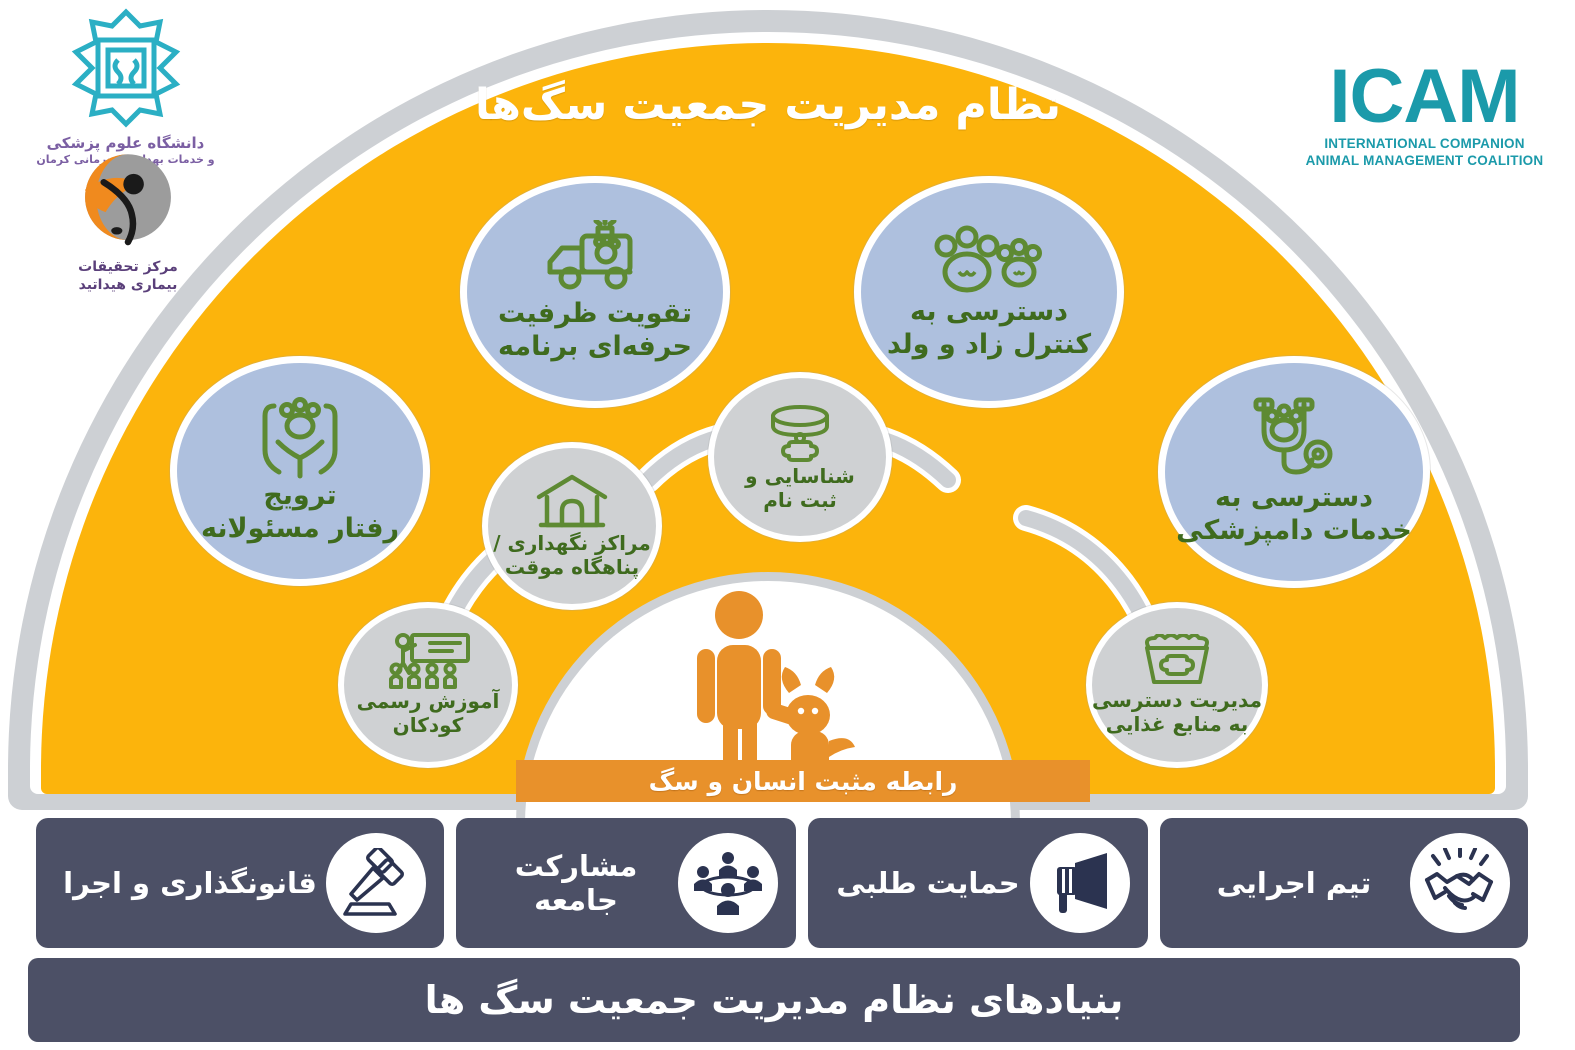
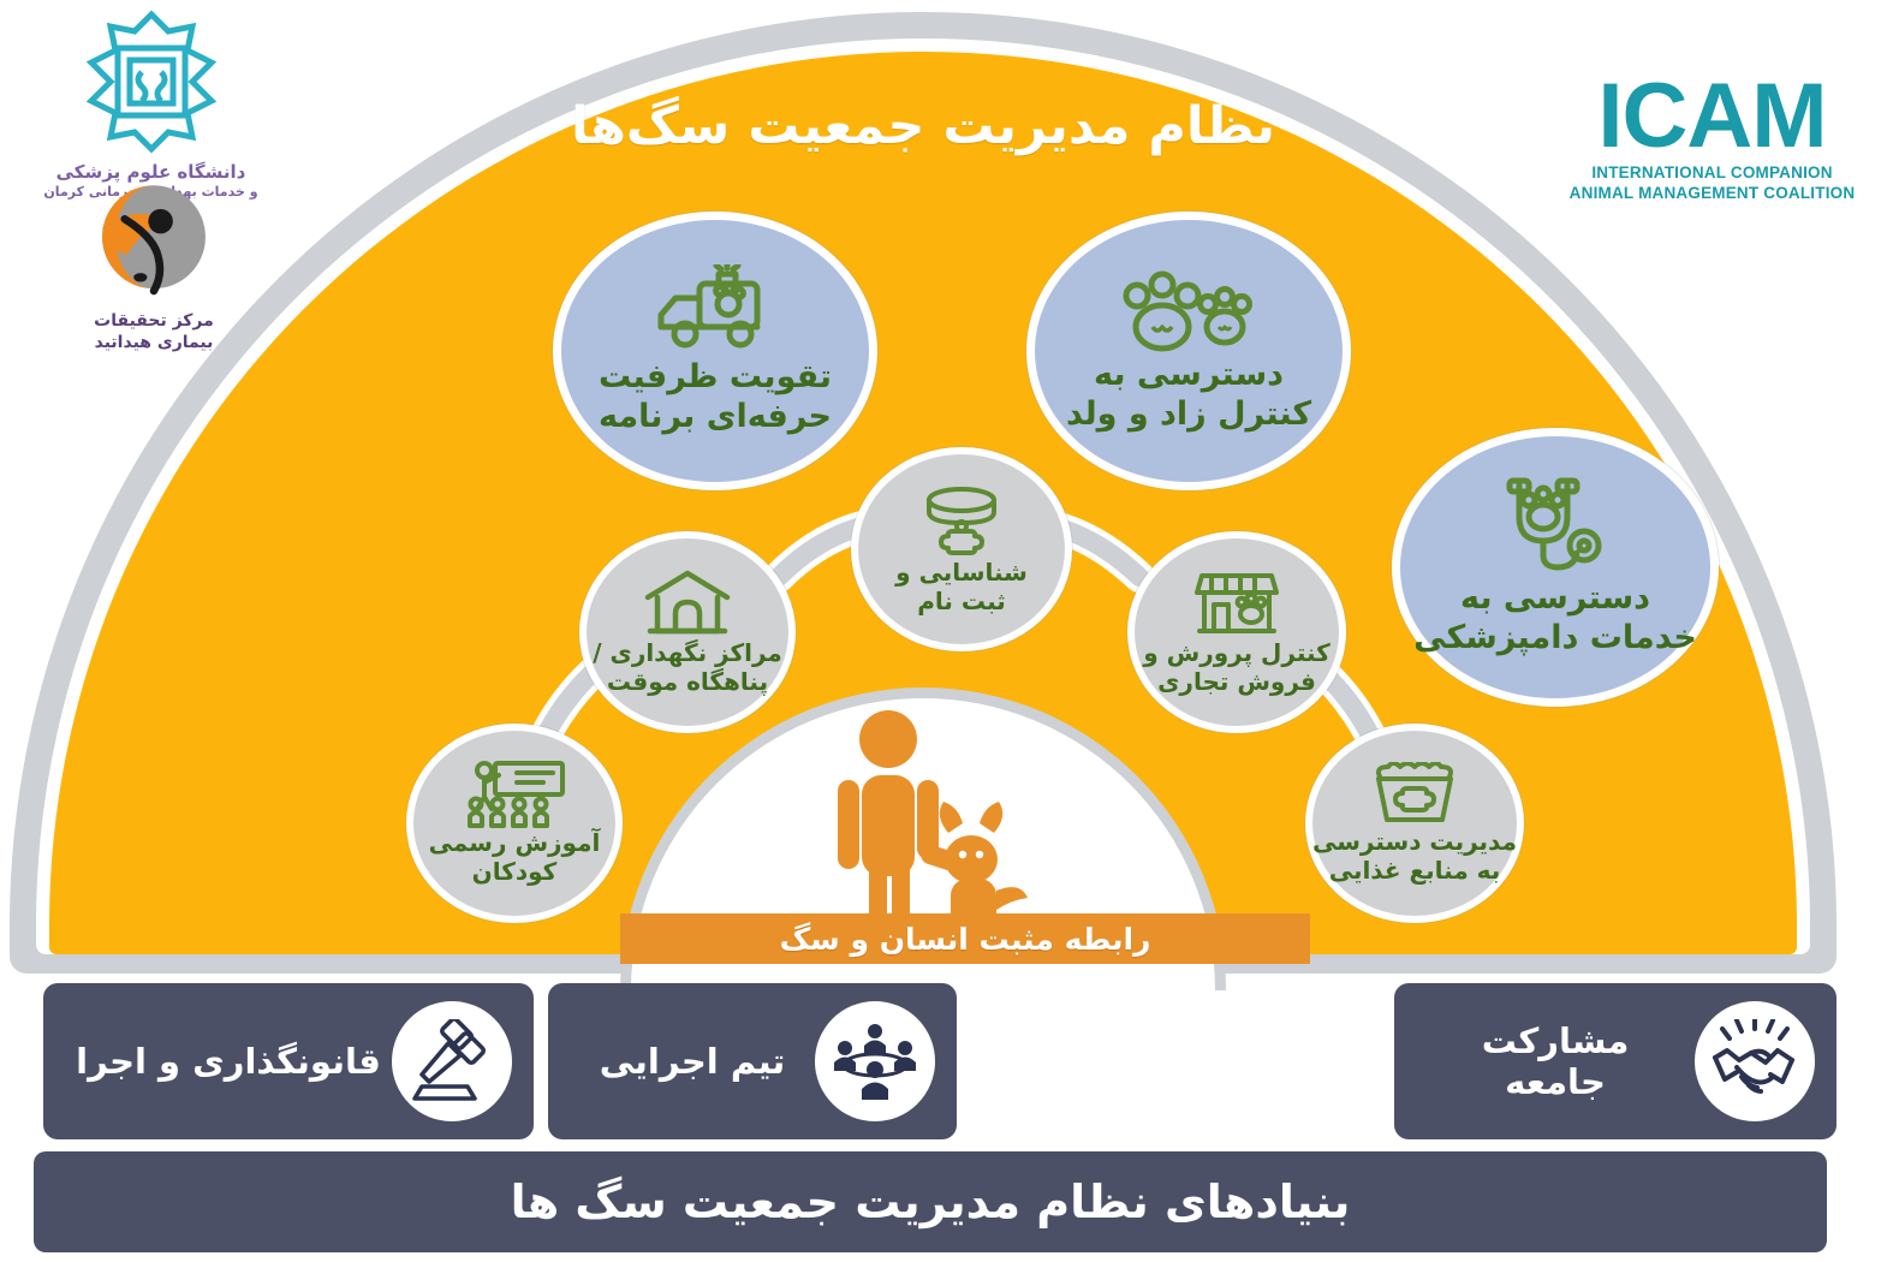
  نظام مدیریت جمعیت سگ‌ها
  رابطه مثبت انسان و سگ
  تقویت ظرفیت
  حرفه‌ای برنامه
  دسترسی به
  کنترل زاد و ولد
- ترویج
- رفتار مسئولانه
  دسترسی به
  خدمات دامپزشکی
  شناسایی و
  ثبت نام
  مراکز نگهداری /
  پناهگاه موقت
+ کنترل پرورش و
+ فروش تجاری
  آموزش رسمی
  کودکان
  مدیریت دسترسی
  به منابع غذایی
- تیم اجرایی
+ مشارکت جامعه
- حمایت طلبی
- مشارکت جامعه
+ تیم اجرایی
  قانونگذاری و اجرا
  بنیادهای نظام مدیریت جمعیت سگ ها
  دانشگاه علوم پزشکی
  و خدمات بهدرمانی کرمان
  مرکز تحقیقات
  بیماری هیداتید
  ICAM
  INTERNATIONAL COMPANION
  ANIMAL MANAGEMENT COALITION
